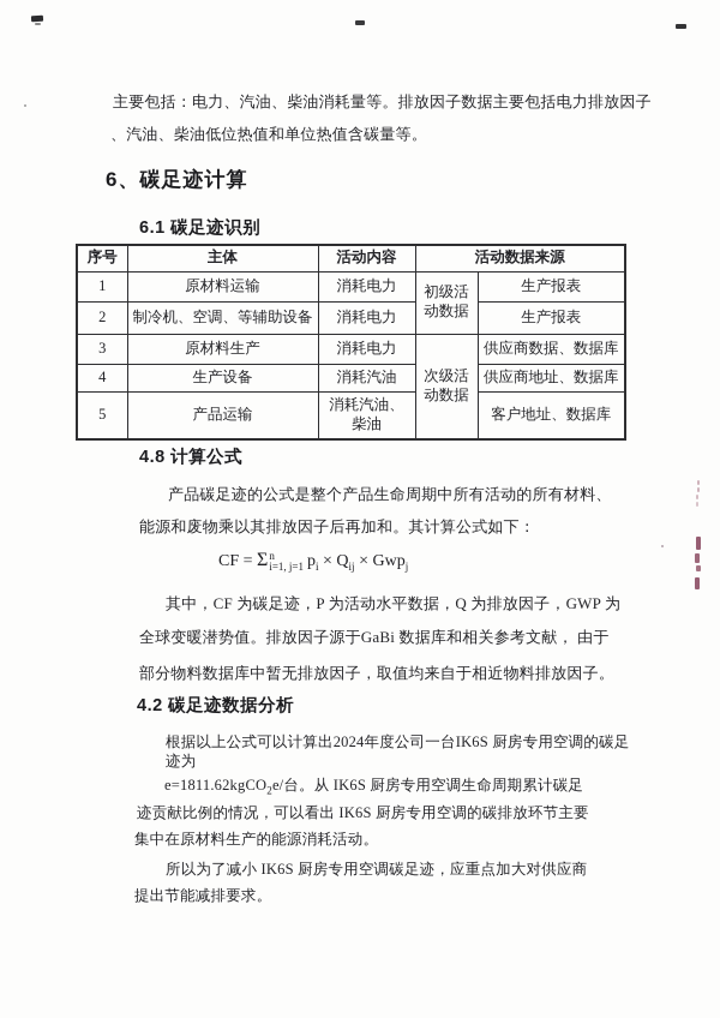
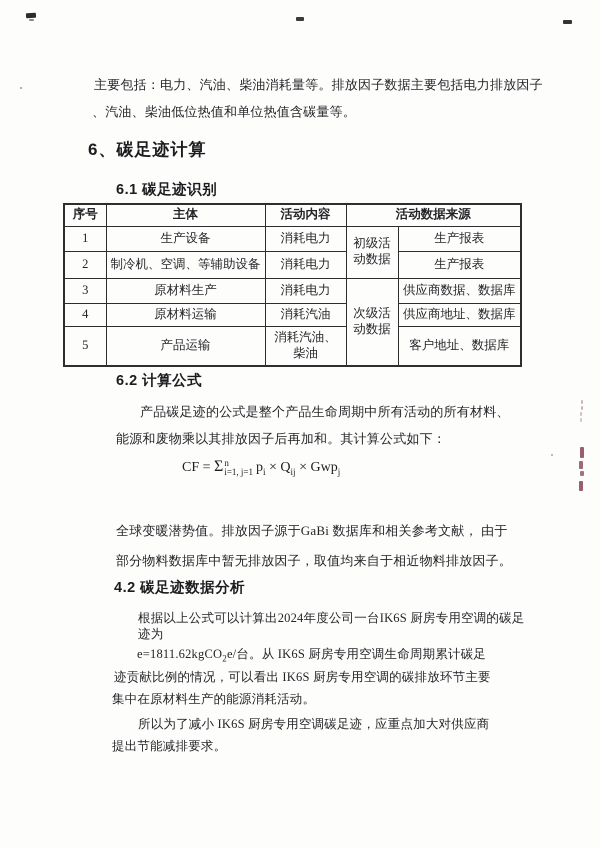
  主要包括：电力、汽油、柴油消耗量等。排放因子数据主要包括电力排放因子
  、汽油、柴油低位热值和单位热值含碳量等。
  6、碳足迹计算
  6.1 碳足迹识别
  序号	主体	活动内容	活动数据来源
- 1	原材料运输	消耗电力	初级活动数据	生产报表
+ 1	生产设备	消耗电力	初级活动数据	生产报表
  2	制冷机、空调、等辅助设备	消耗电力	生产报表
  3	原材料生产	消耗电力	次级活动数据	供应商数据、数据库
- 4	生产设备	消耗汽油	供应商地址、数据库
+ 4	原材料运输	消耗汽油	供应商地址、数据库
  5	产品运输	消耗汽油、柴油	客户地址、数据库
- 4.8 计算公式
+ 6.2 计算公式
  产品碳足迹的公式是整个产品生命周期中所有活动的所有材料、
  能源和废物乘以其排放因子后再加和。其计算公式如下：
  CF = Σ
  n
  i=1, j=1
  pi × Qij × Gwpj
- 其中，CF 为碳足迹，P 为活动水平数据，Q 为排放因子，GWP 为
  全球变暖潜势值。排放因子源于GaBi 数据库和相关参考文献， 由于
  部分物料数据库中暂无排放因子，取值均来自于相近物料排放因子。
  4.2 碳足迹数据分析
  根据以上公式可以计算出2024年度公司一台IK6S 厨房专用空调的碳足
  迹为
  e=1811.62kgCO2e/台。从 IK6S 厨房专用空调生命周期累计碳足
  迹贡献比例的情况，可以看出 IK6S 厨房专用空调的碳排放环节主要
  集中在原材料生产的能源消耗活动。
  所以为了减小 IK6S 厨房专用空调碳足迹，应重点加大对供应商
  提出节能减排要求。
